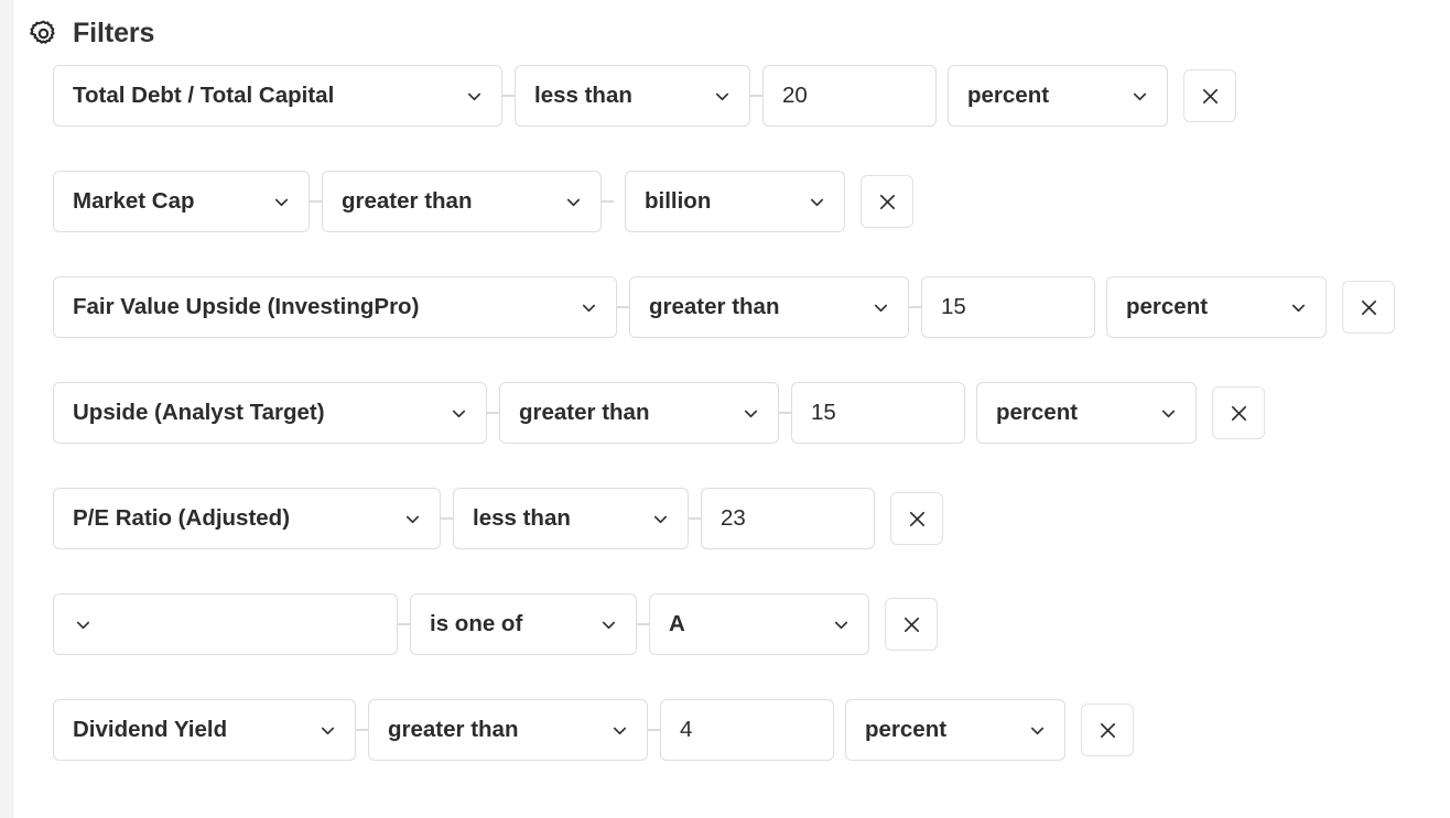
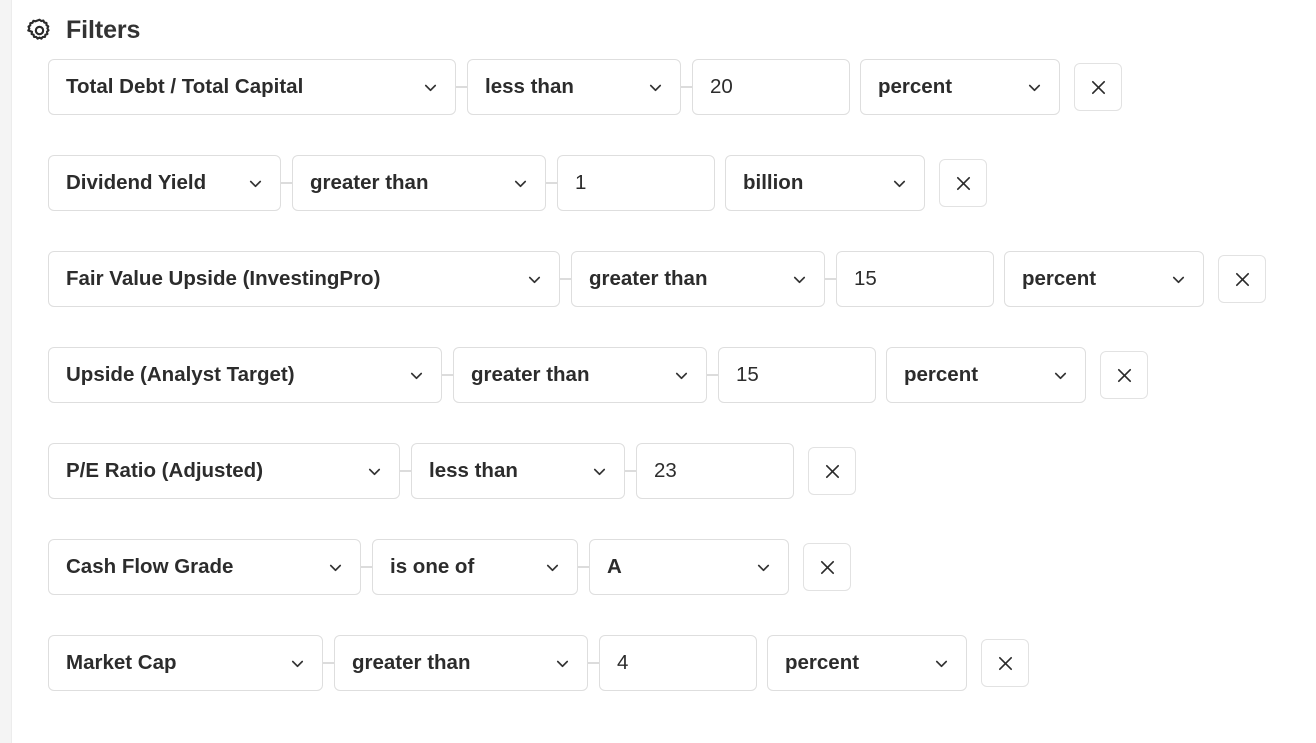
  Filters
  Total Debt / Total Capital
  less than
  20
  percent
- Market Cap
+ Dividend Yield
  greater than
+ 1
  billion
  Fair Value Upside (InvestingPro)
  greater than
  15
  percent
  Upside (Analyst Target)
  greater than
  15
  percent
  P/E Ratio (Adjusted)
  less than
  23
+ Cash Flow Grade
  is one of
  A
- Dividend Yield
+ Market Cap
  greater than
  4
  percent
